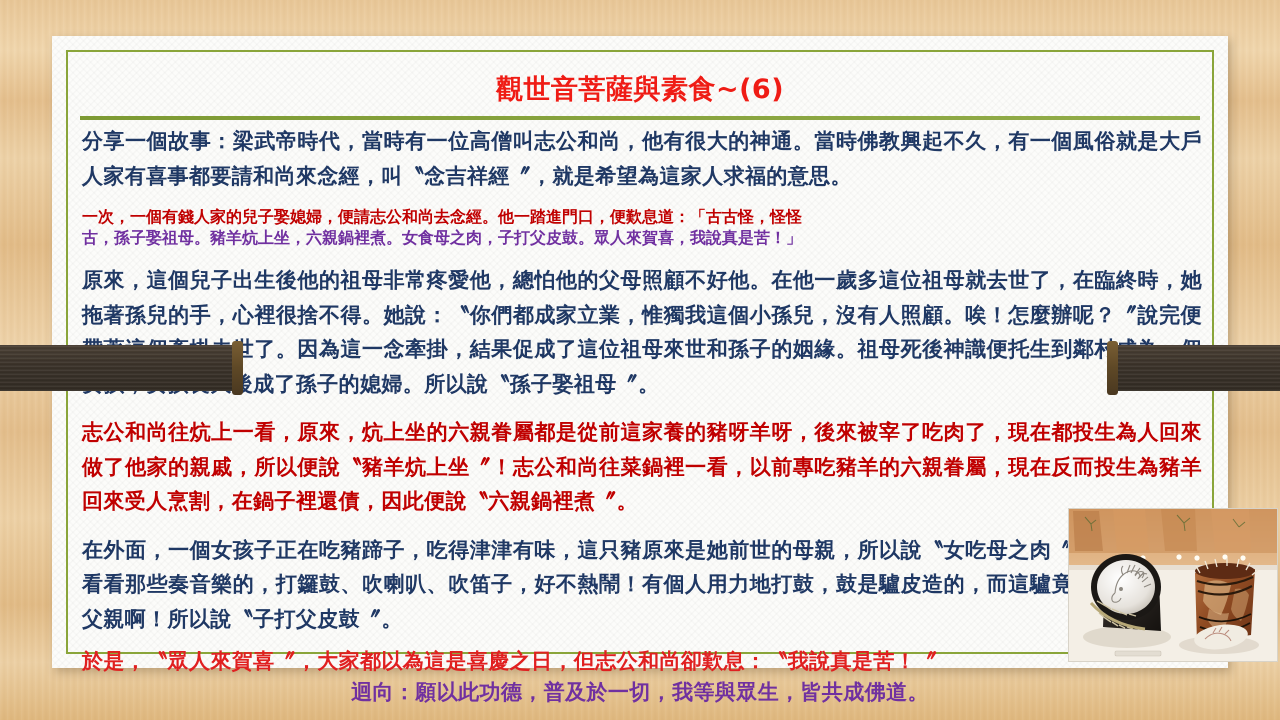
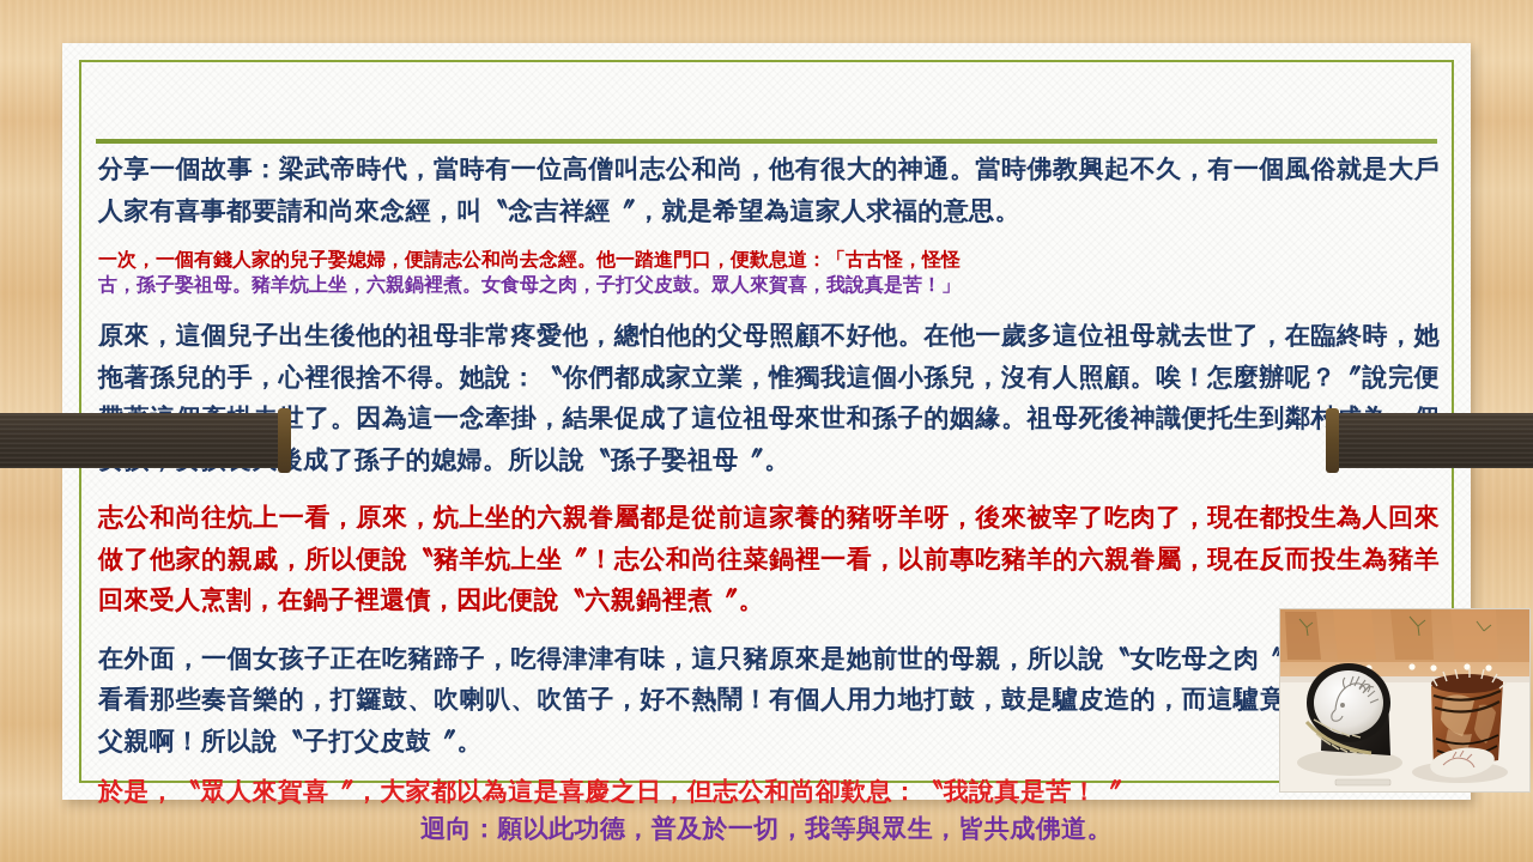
- 觀世音菩薩與素食~(6)
  分享一個故事：梁武帝時代，當時有一位高僧叫志公和尚，他有很大的神通。當時佛教興起不久，有一個風俗就是大戶人家有喜事都要請和尚來念經，叫〝念吉祥經〞，就是希望為這家人求福的意思。
  一次，一個有錢人家的兒子娶媳婦，便請志公和尚去念經。他一踏進門口，便歎息道：「古古怪，怪怪
  古，孫子娶祖母。豬羊炕上坐，六親鍋裡煮。女食母之肉，子打父皮鼓。眾人來賀喜，我說真是苦！」
  原來，這個兒子出生後他的祖母非常疼愛他，總怕他的父母照顧不好他。在他一歲多這位祖母就去世了，在臨終時，她拖著孫兒的手，心裡很捨不得。她說：〝你們都成家立業，惟獨我這個小孫兒，沒有人照顧。唉！怎麼辦呢？〞說完便世了。因為這一念牽掛，結果促成了這位祖母來世和孫子的姻緣。祖母死後神識便托生到鄰村成了孫子的媳婦。所以說〝孫子娶祖母〞。
  志公和尚往炕上一看，原來，炕上坐的六親眷屬都是從前這家養的豬呀羊呀，後來被宰了吃肉了，現在都投生為人回來做了他家的親戚，所以便說〝豬羊炕上坐〞！志公和尚往菜鍋裡一看，以前專吃豬羊的六親眷屬，現在反而投生為豬羊回來受人烹割，在鍋子裡還債，因此便說〝六親鍋裡煮〞。
  在外面，一個女孩子正在吃豬蹄子，吃得津津有味，這只豬原來是她前世的母親，所以說〝女吃母之肉〞看看那些奏音樂的，打鑼鼓、吹喇叭、吹笛子，好不熱鬧！有個人用力地打鼓，鼓是驢皮造的，而這驢竟父親啊！所以說〝子打父皮鼓〞。
  於是，〝眾人來賀喜〞，大家都以為這是喜慶之日，但志公和尚卻歎息：〝我說真是苦！〞
  迴向：願以此功德，普及於一切，我等與眾生，皆共成佛道。
